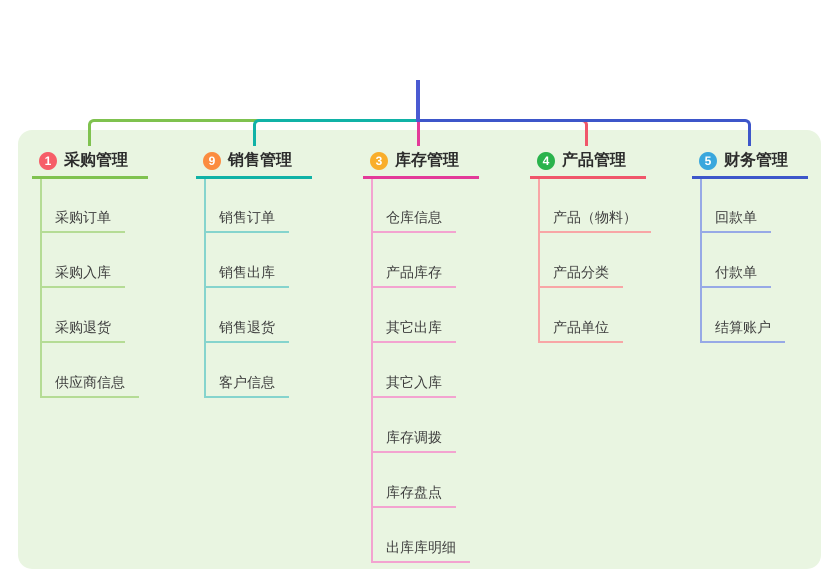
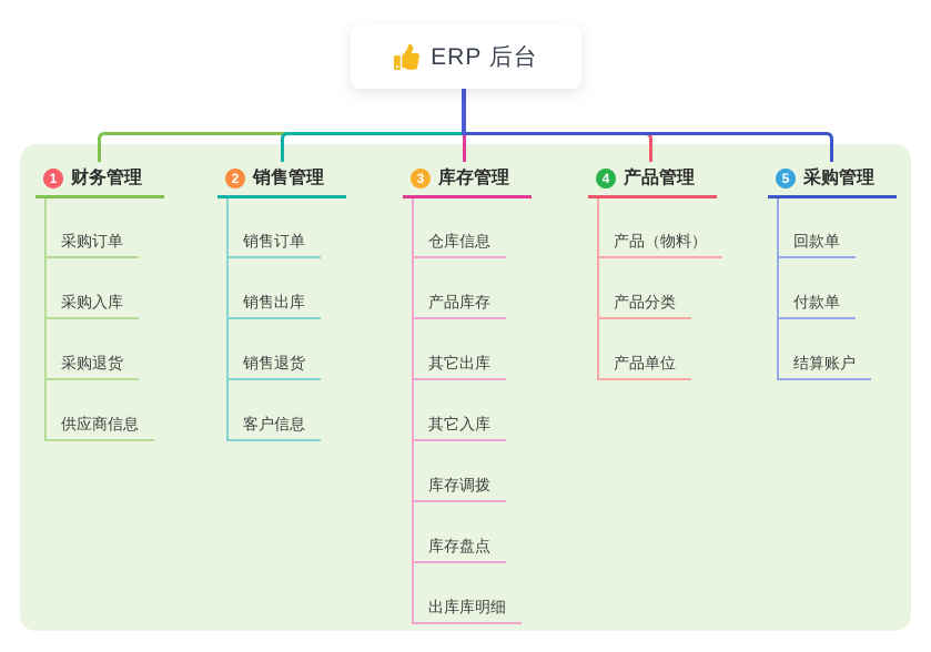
+ ERP 后台
  1
- 采购管理
+ 财务管理
  采购订单
  采购入库
  采购退货
  供应商信息
- 9
+ 2
  销售管理
  销售订单
  销售出库
  销售退货
  客户信息
  3
  库存管理
  仓库信息
  产品库存
  其它出库
  其它入库
  库存调拨
  库存盘点
  出库库明细
  4
  产品管理
  产品（物料）
  产品分类
  产品单位
  5
- 财务管理
+ 采购管理
  回款单
  付款单
  结算账户
